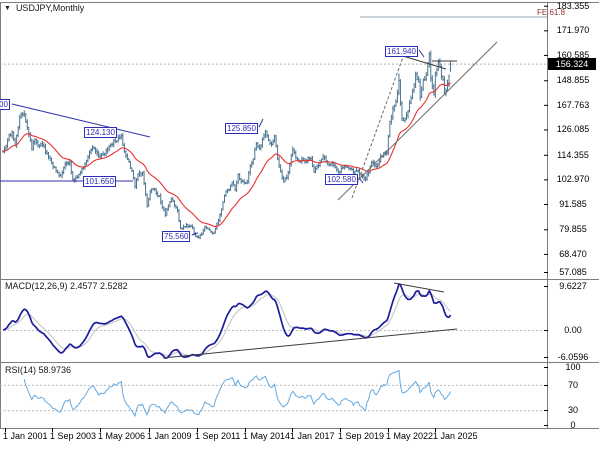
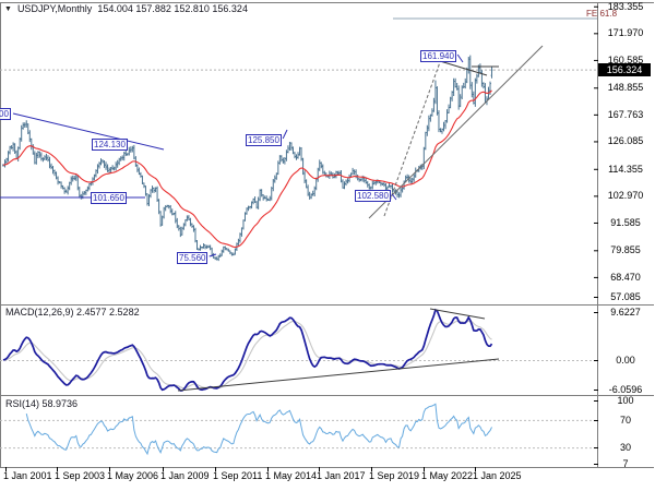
  USDJPY,Monthly
+ 154.004 157.882 152.810 156.324
  FE 61.8
  MACD(12,26,9) 2.4577 2.5282
  RSI(14) 58.9736
  156.324
  183.355
  171.970
  160.585
  148.855
  167.763
  126.085
  114.355
  102.970
  91.585
  79.855
  68.470
  57.085
  9.6227
  0.00
  -6.0596
  100
  70
  30
- 0
+ 7
  1 Jan 2001
  1 Sep 2003
  1 May 2006
  1 Jan 2009
  1 Sep 2011
  1 May 2014
  1 Jan 2017
  1 Sep 2019
  1 May 2022
  1 Jan 2025
  00
  124.130
  101.650
  125.850
  102.580
  75.560
  161.940
